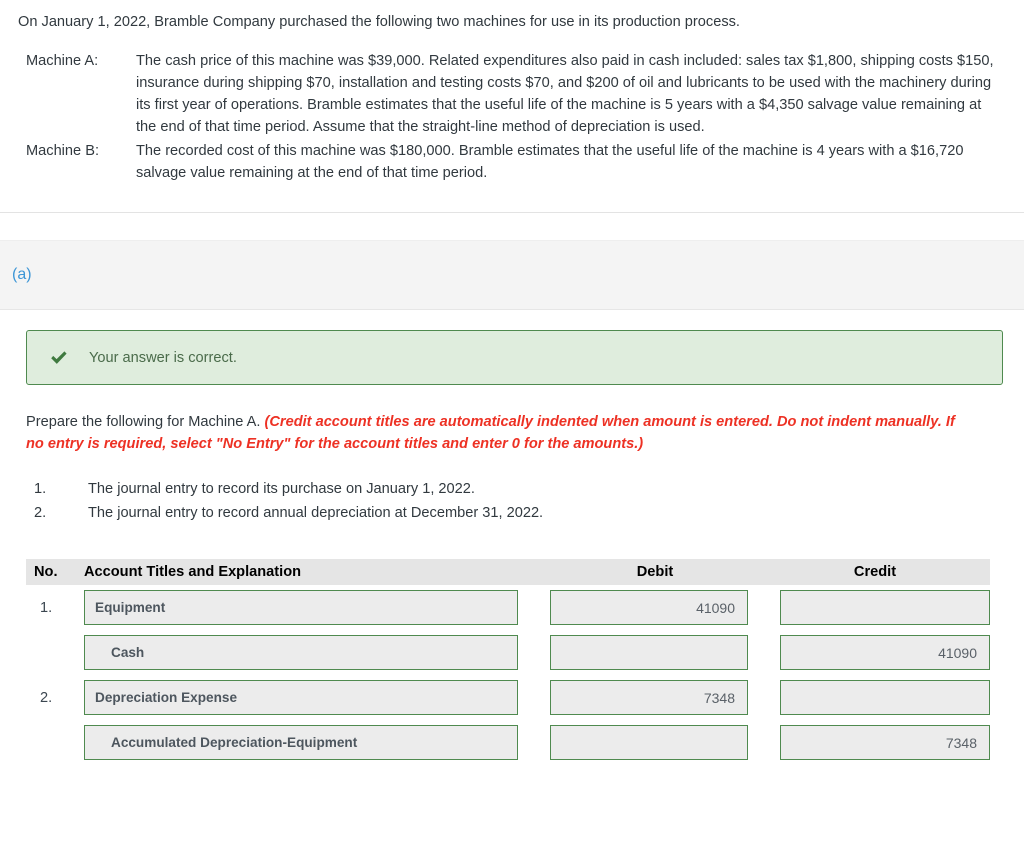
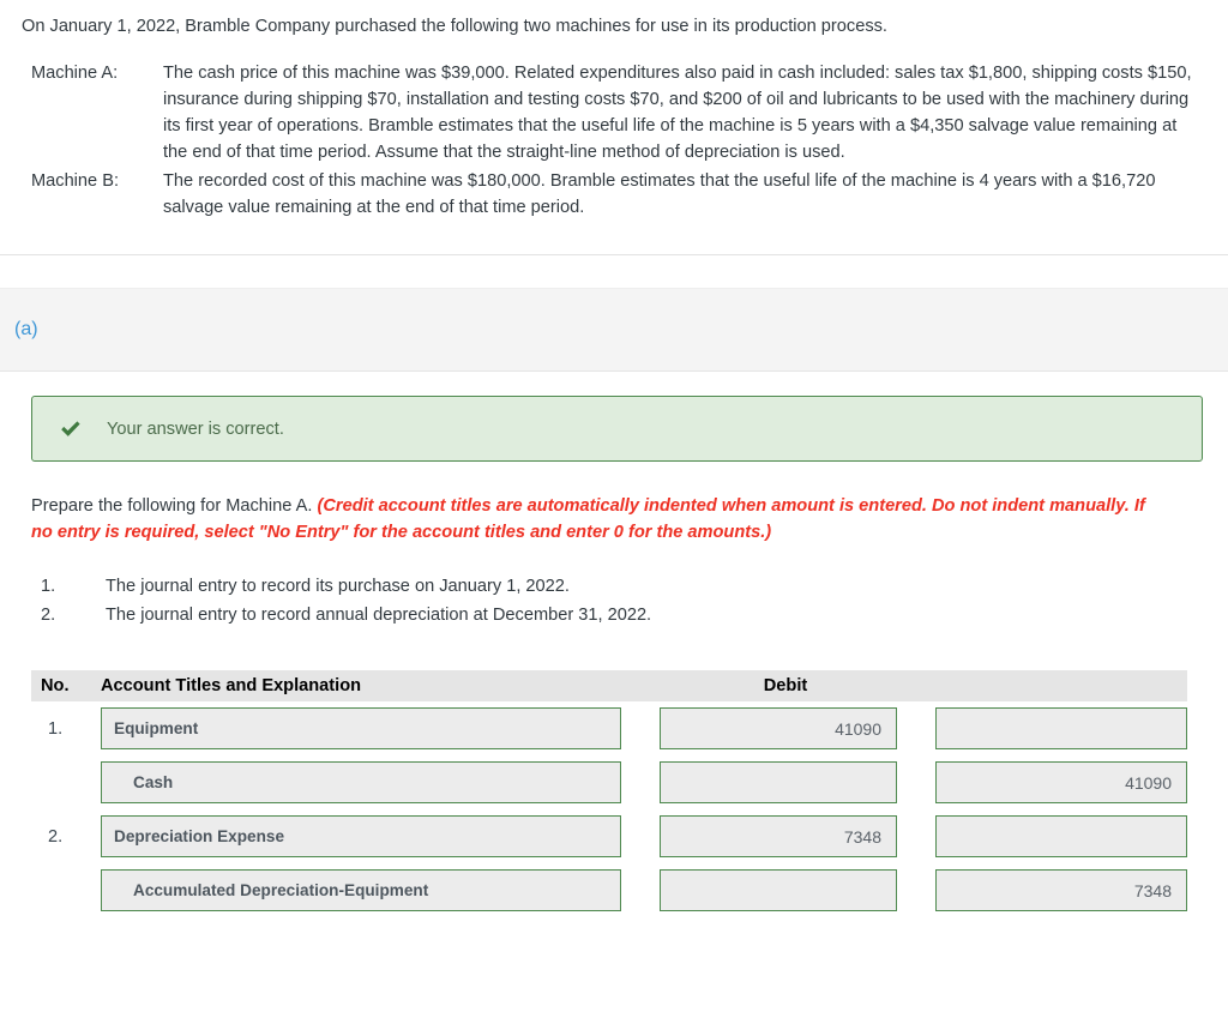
  On January 1, 2022, Bramble Company purchased the following two machines for use in its production process.
  Machine A:
  The cash price of this machine was $39,000. Related expenditures also paid in cash included: sales tax $1,800, shipping costs $150, insurance during shipping $70, installation and testing costs $70, and $200 of oil and lubricants to be used with the machinery during its first year of operations. Bramble estimates that the useful life of the machine is 5 years with a $4,350 salvage value remaining at the end of that time period. Assume that the straight-line method of depreciation is used.
  Machine B:
  The recorded cost of this machine was $180,000. Bramble estimates that the useful life of the machine is 4 years with a $16,720 salvage value remaining at the end of that time period.
  (a)
  Your answer is correct.
  Prepare the following for Machine A. (Credit account titles are automatically indented when amount is entered. Do not indent manually. If no entry is required, select "No Entry" for the account titles and enter 0 for the amounts.)
  1.
  The journal entry to record its purchase on January 1, 2022.
  2.
  The journal entry to record annual depreciation at December 31, 2022.
  No.
  Account Titles and Explanation
  Debit
- Credit
  1.
  Equipment
  41090
  Cash
  41090
  2.
  Depreciation Expense
  7348
  Accumulated Depreciation-Equipment
  7348
